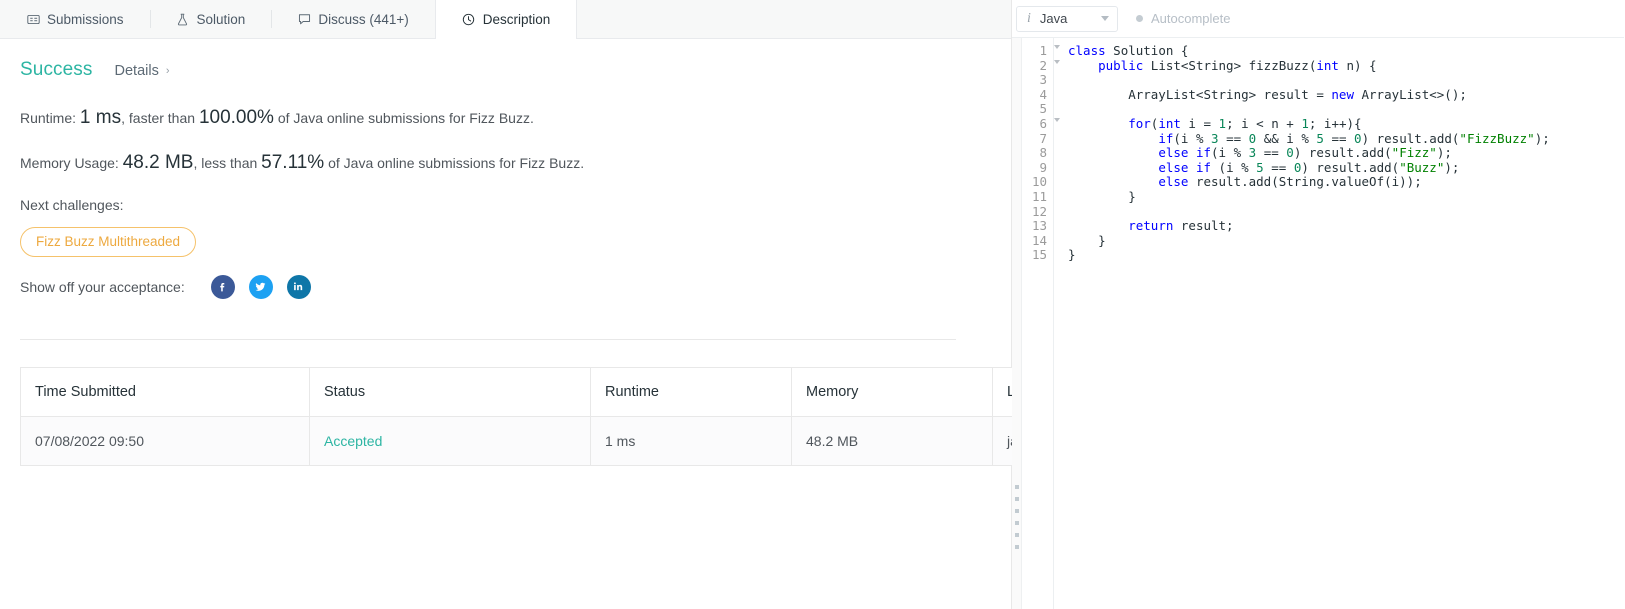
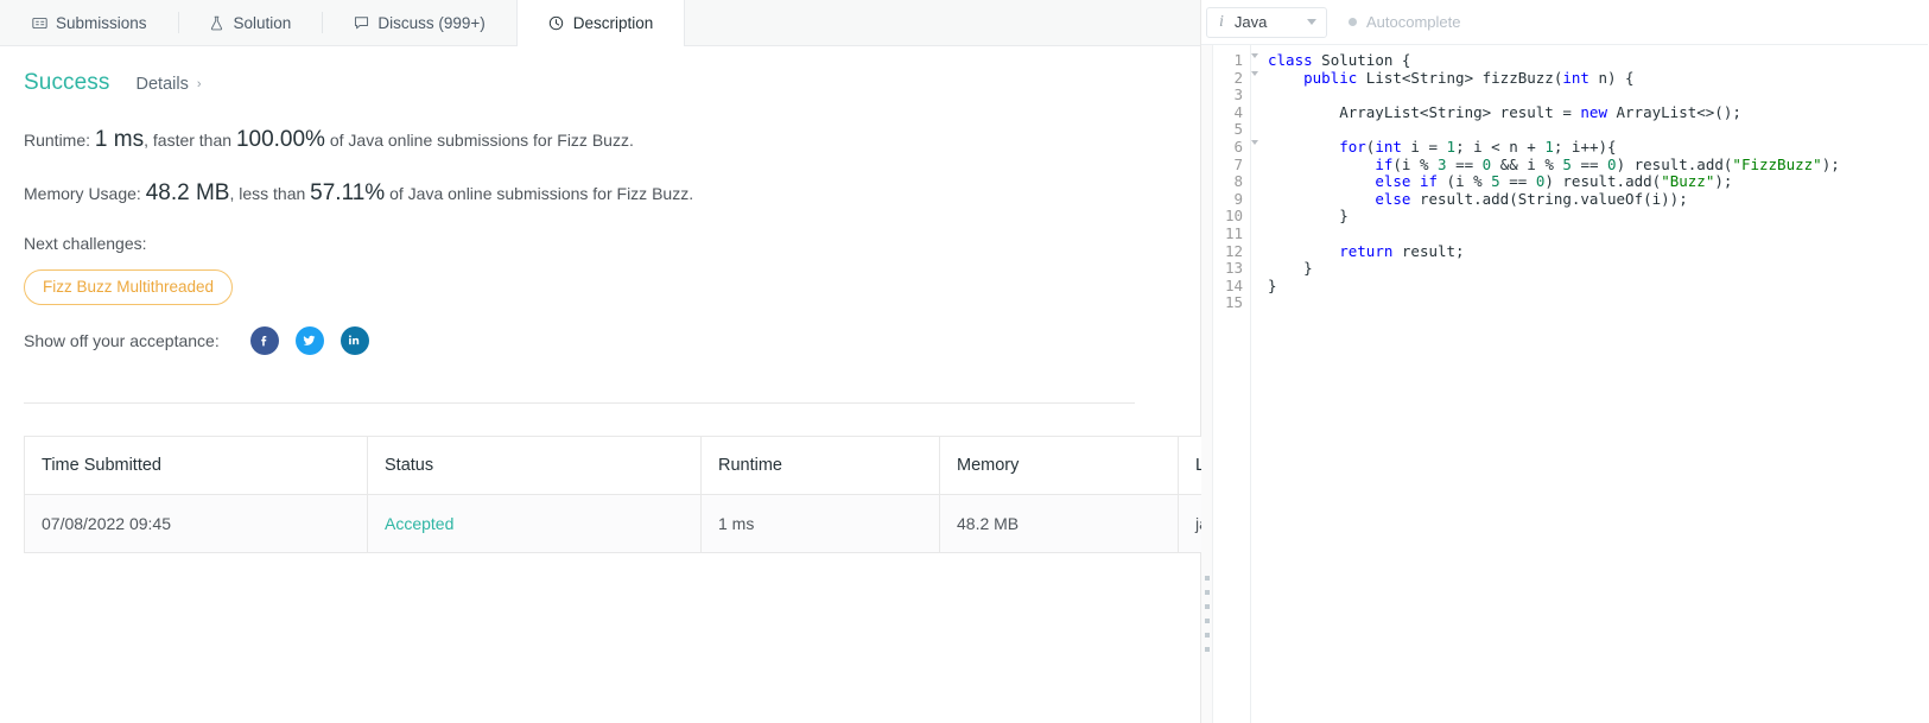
  Submissions
  Solution
- Discuss (441+)
+ Discuss (999+)
  Description
  Success
  Details
  ›
  Runtime: 1 ms, faster than 100.00% of Java online submissions for Fizz Buzz.
  Memory Usage: 48.2 MB, less than 57.11% of Java online submissions for Fizz Buzz.
  Next challenges:
  Fizz Buzz Multithreaded
  Show off your acceptance:
  Time Submitted	Status	Runtime	Memory
- 07/08/2022 09:50	Accepted	1 ms	48.2 MB	j
+ 07/08/2022 09:45	Accepted	1 ms	48.2 MB	j
  i
  Java
  Autocomplete
  1
  2
  3
  4
  5
  6
  7
  8
  9
  10
  11
  12
  13
  14
  15
  class Solution {
  public List<String> fizzBuzz(int n) {
  ArrayList<String> result = new ArrayList<>();
  for(int i = 1; i < n + 1; i++){
  if(i % 3 == 0 && i % 5 == 0) result.add("FizzBuzz");
- else if(i % 3 == 0) result.add("Fizz");
  else if (i % 5 == 0) result.add("Buzz");
  else result.add(String.valueOf(i));
  }
  return result;
  }
  }
